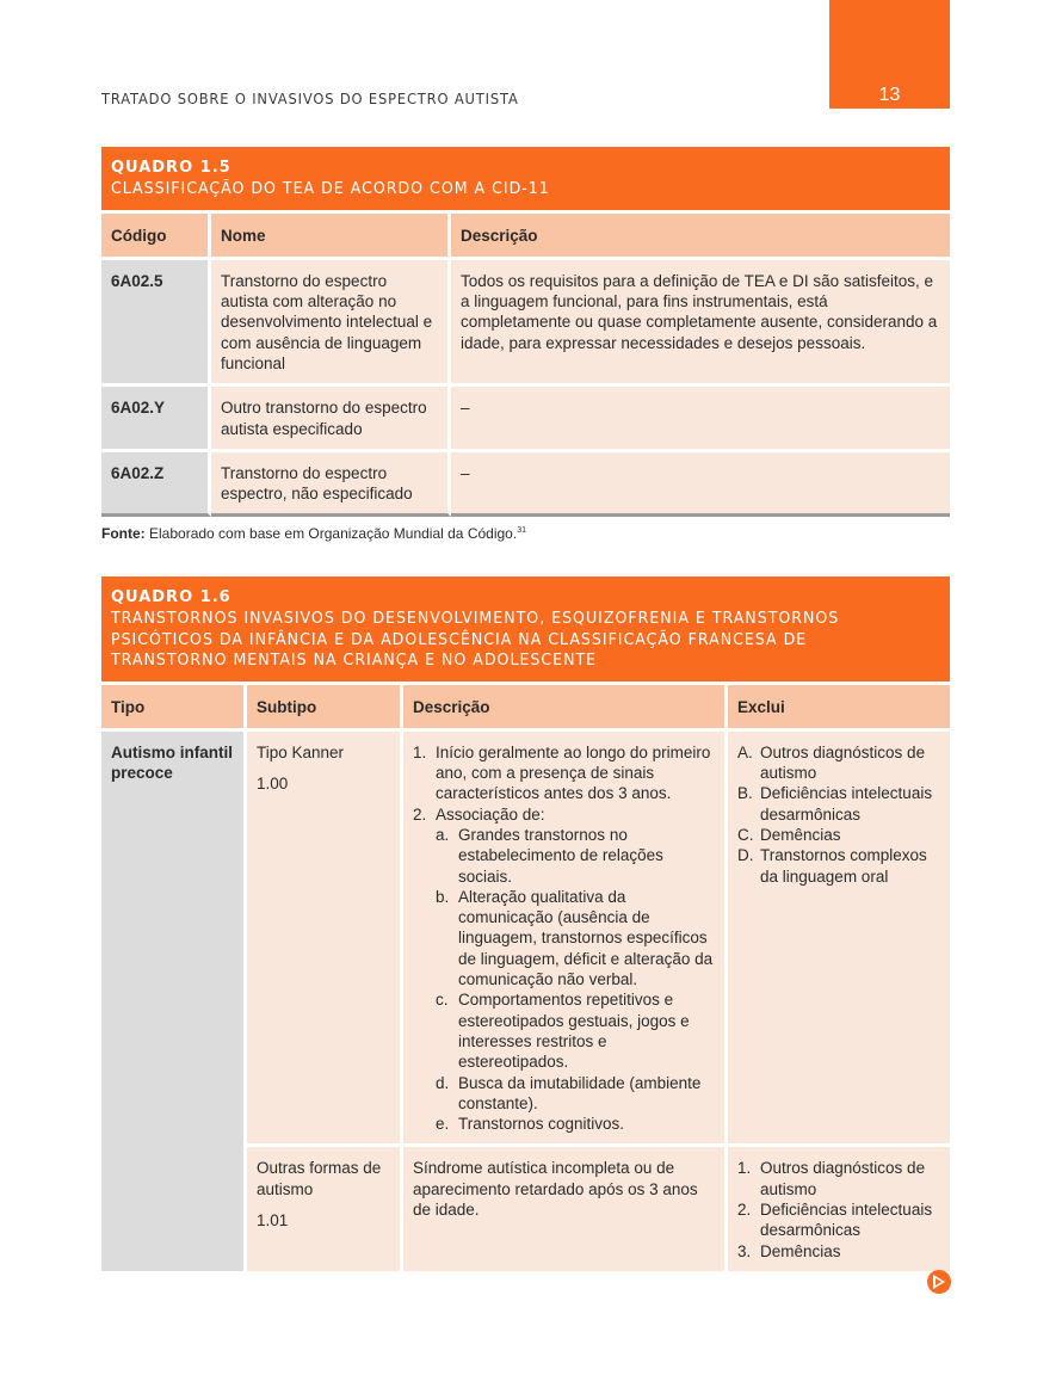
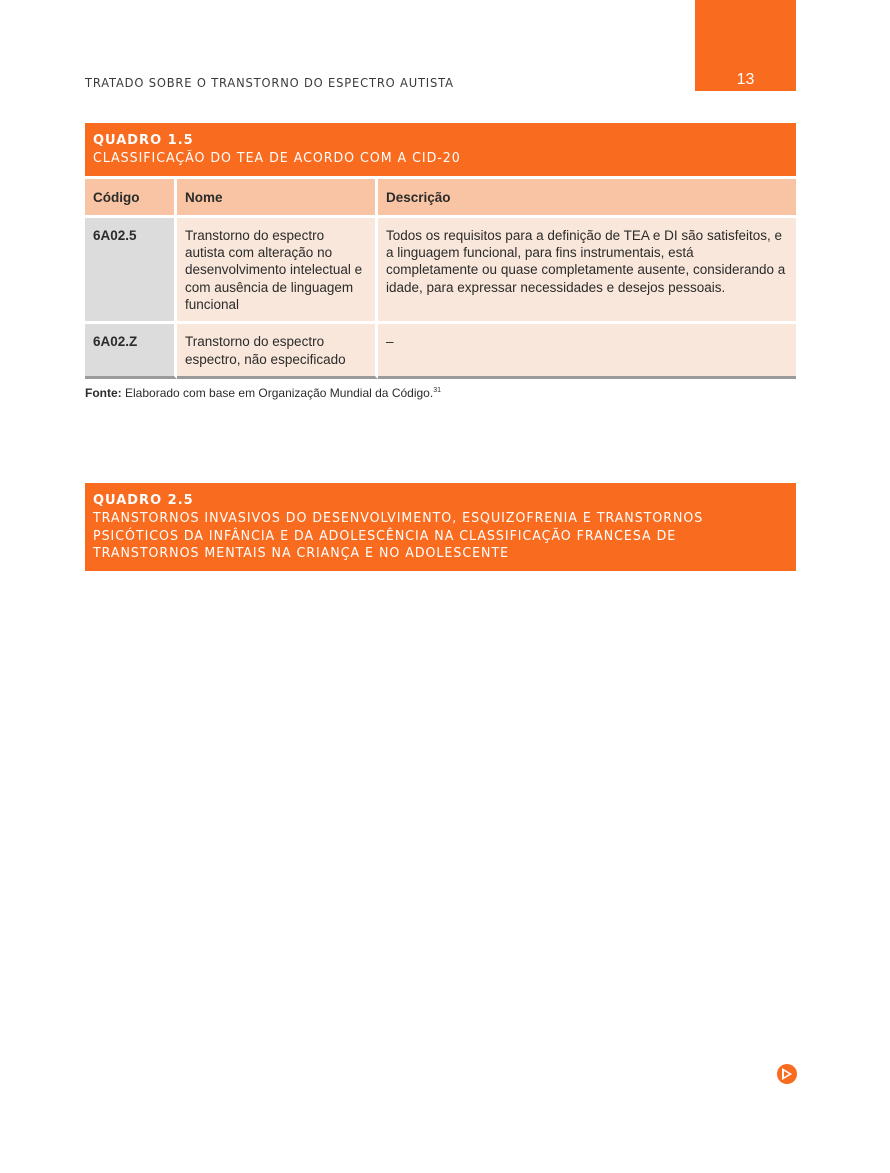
- TRATADO SOBRE O INVASIVOS DO ESPECTRO AUTISTA
+ TRATADO SOBRE O TRANSTORNO DO ESPECTRO AUTISTA
  13
  QUADRO 1.5
- CLASSIFICAÇÃO DO TEA DE ACORDO COM A CID-11
+ CLASSIFICAÇÃO DO TEA DE ACORDO COM A CID-20
  Código	Nome	Descrição
  6A02.5	Transtorno do espectro autista com alteração no desenvolvimento intelectual e com ausência de linguagem funcional	Todos os requisitos para a definição de TEA e DI são satisfeitos, e a linguagem funcional, para fins instrumentais, está completamente ou quase completamente ausente, considerando a idade, para expressar necessidades e desejos pessoais.
- 6A02.Y	Outro transtorno do espectro autista especificado	–
  6A02.Z	Transtorno do espectro espectro, não especificado	–
  Fonte: Elaborado com base em Organização Mundial da Código.
- QUADRO 1.6
+ QUADRO 2.5
- TRANSTORNOS INVASIVOS DO DESENVOLVIMENTO, ESQUIZOFRENIA E TRANSTORNOS PSICÓTICOS DA INFÂNCIA E DA ADOLESCÊNCIA NA CLASSIFICAÇÃO FRANCESA DE TRANSTORNO MENTAIS NA CRIANÇA E NO ADOLESCENTE
+ TRANSTORNOS INVASIVOS DO DESENVOLVIMENTO, ESQUIZOFRENIA E TRANSTORNOS PSICÓTICOS DA INFÂNCIA E DA ADOLESCÊNCIA NA CLASSIFICAÇÃO FRANCESA DE TRANSTORNOS MENTAIS NA CRIANÇA E NO ADOLESCENTE
- Tipo	Subtipo	Descrição	Exclui
- Autismo infantil precoce	Tipo Kanner 1.00	1. Início geralmente ao longo do primeiro ano, com a presença de sinais característicos antes dos 3 anos. 2. Associação de: a. Grandes transtornos no estabelecimento de relações sociais. b. Alteração qualitativa da comunicação (ausência de linguagem, transtornos específicos de linguagem, déficit e alteração da comunicação não verbal. c. Comportamentos repetitivos e estereotipados gestuais, jogos e interesses restritos e estereotipados. d. Busca da imutabilidade (ambiente constante). e. Transtornos cognitivos.	A. Outros diagnósticos de autismo B. Deficiências intelectuais desarmônicas C. Demências D. Transtornos complexos da linguagem oral
- Outras formas de autismo 1.01	Síndrome autística incompleta ou de aparecimento retardado após os 3 anos de idade.	1. Outros diagnósticos de autismo 2. Deficiências intelectuais desarmônicas 3. Demências
